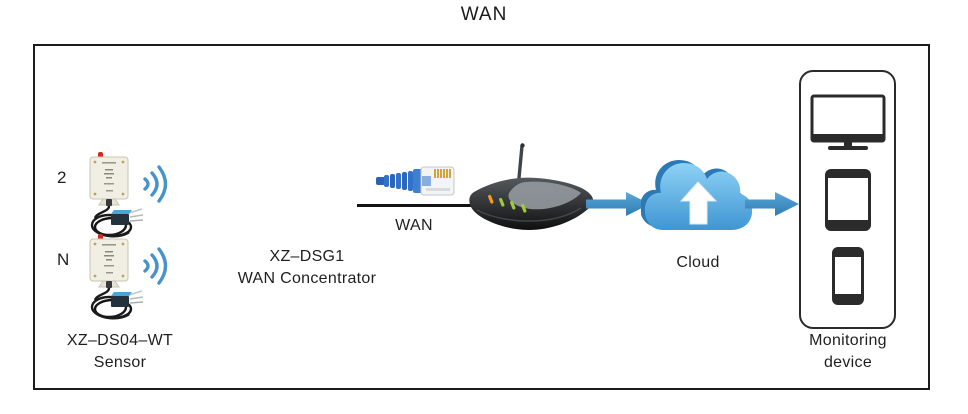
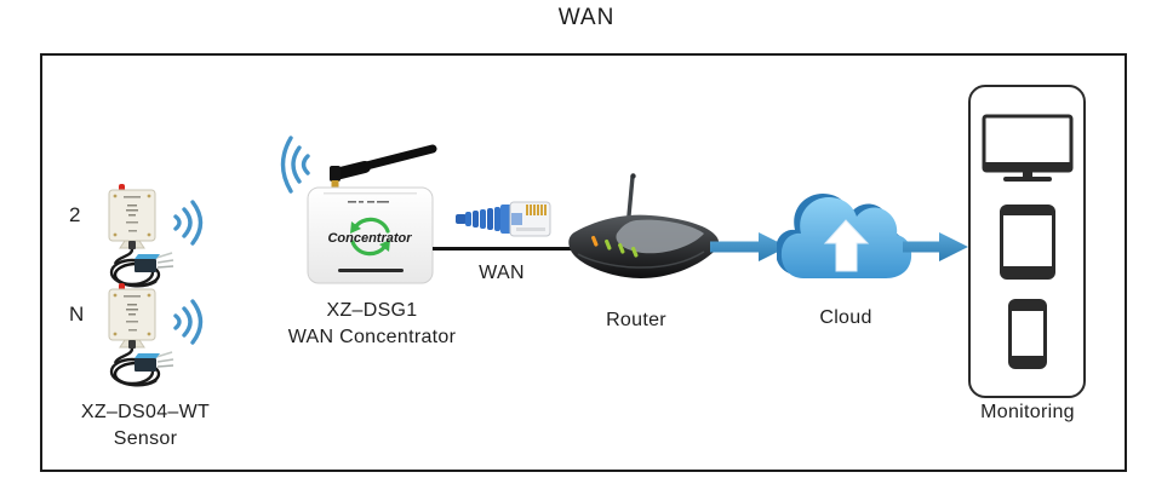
  WAN
  2
  N
  XZ–DS04–WT
  Sensor
+ Concentrator
  XZ–DSG1
  WAN Concentrator
  WAN
+ Router
  Cloud
  Monitoring
- device
